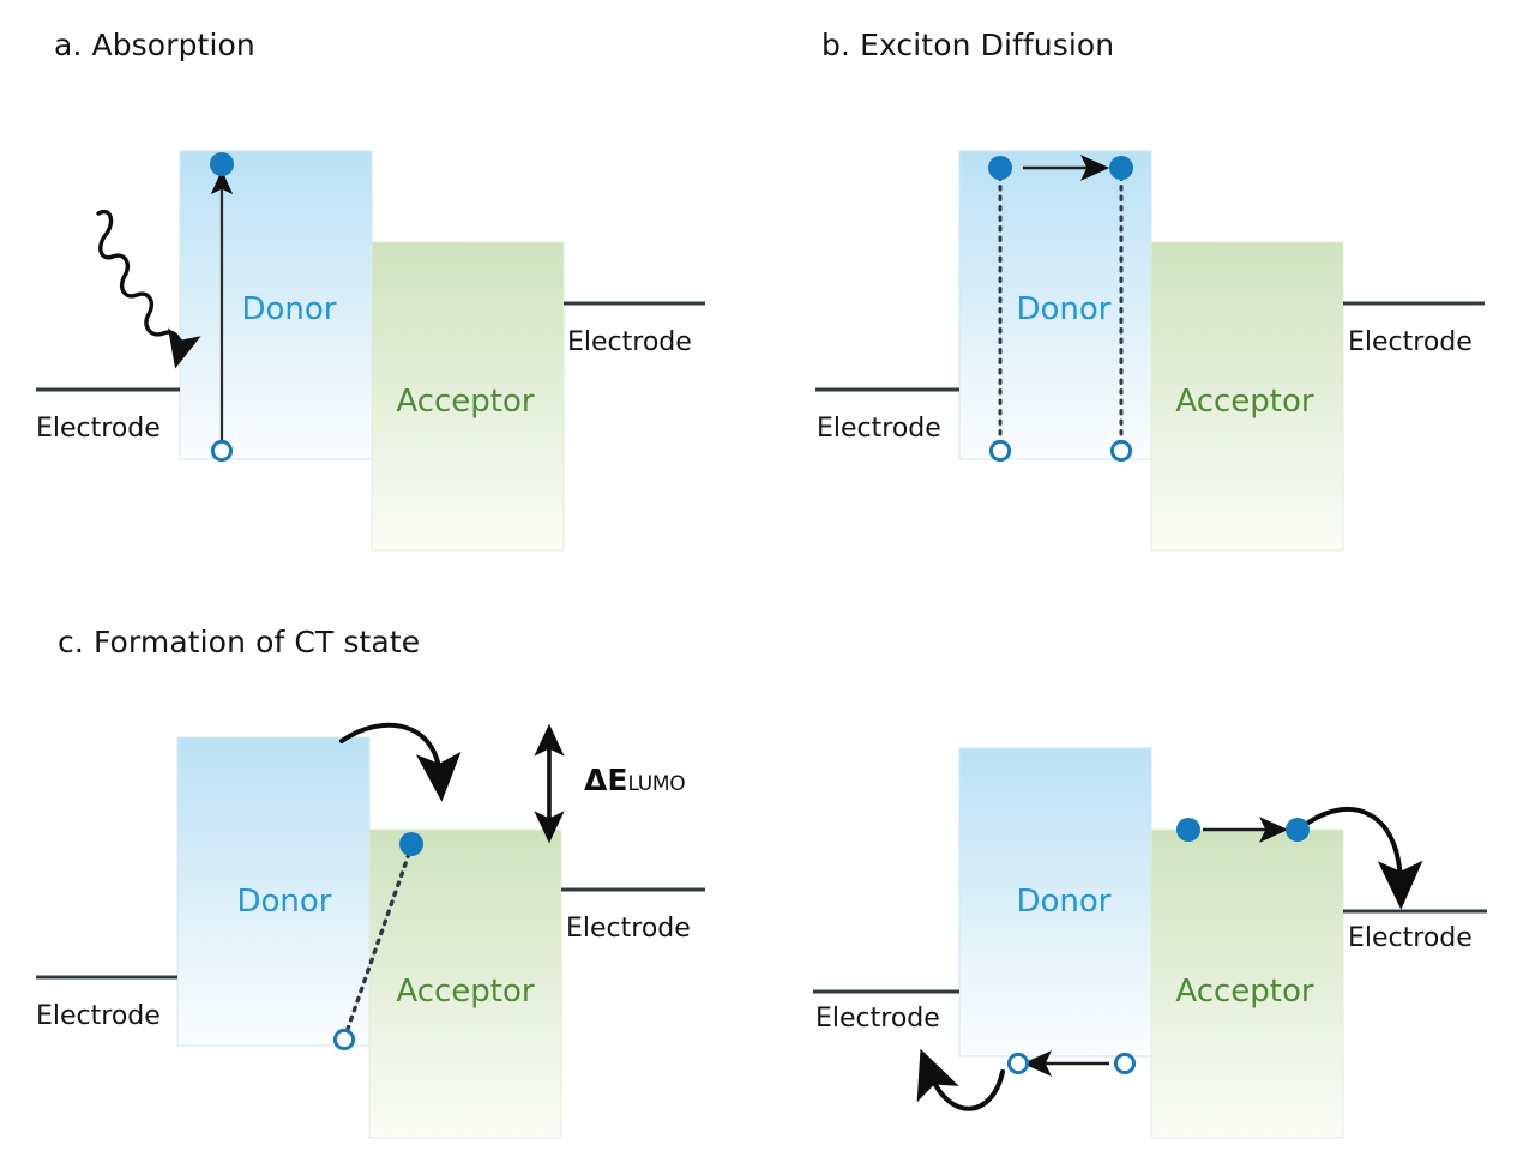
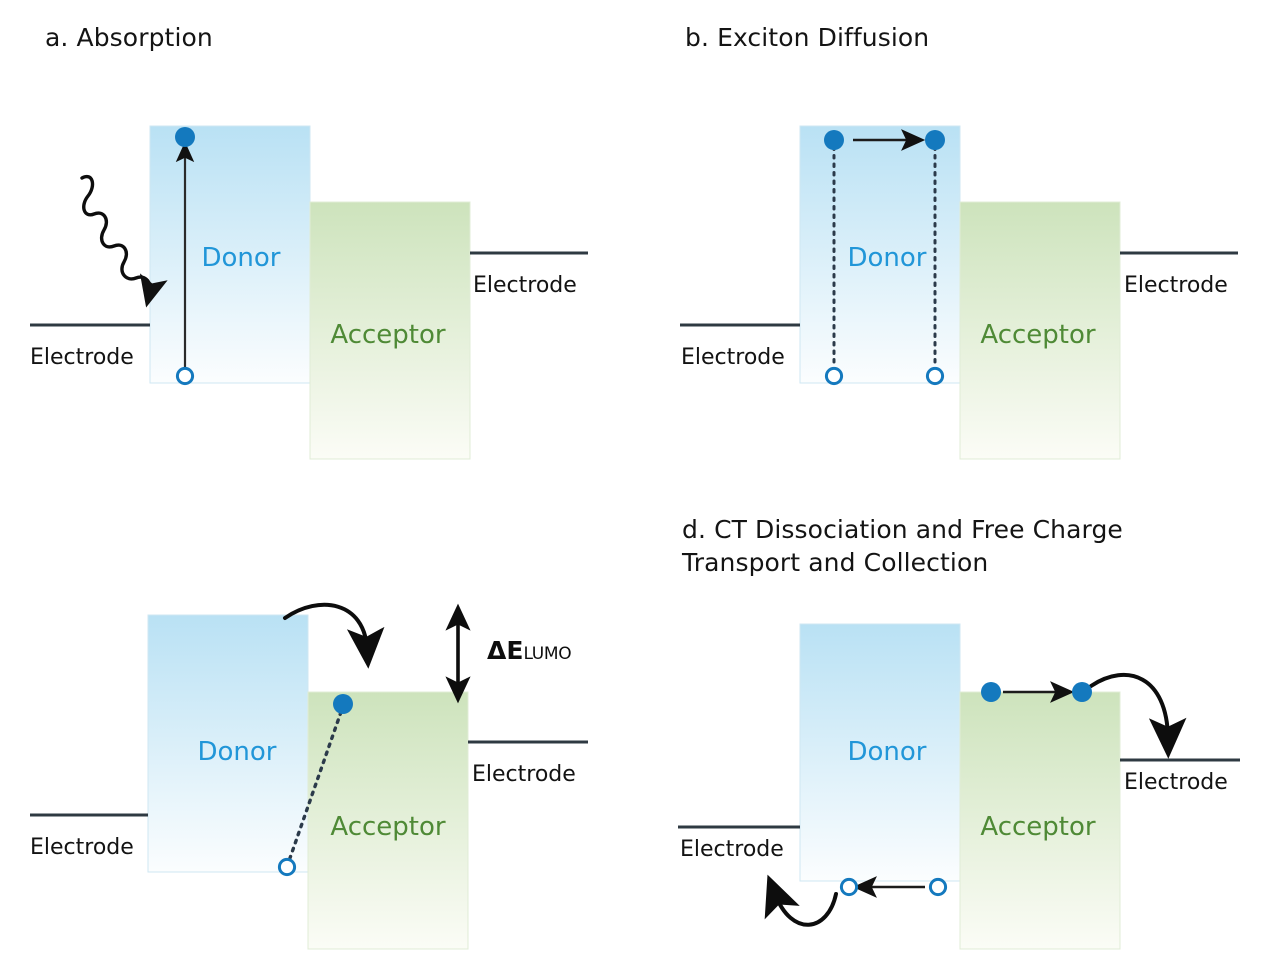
  a. Absorption
  Donor
  Acceptor
  Electrode
  Electrode
  b. Exciton Diffusion
  Donor
  Acceptor
  Electrode
  Electrode
- c. Formation of CT state
  Donor
  Acceptor
  Electrode
  Electrode
  ΔELUMO
+ d. CT Dissociation and Free Charge
+ Transport and Collection
  Donor
  Acceptor
  Electrode
  Electrode
